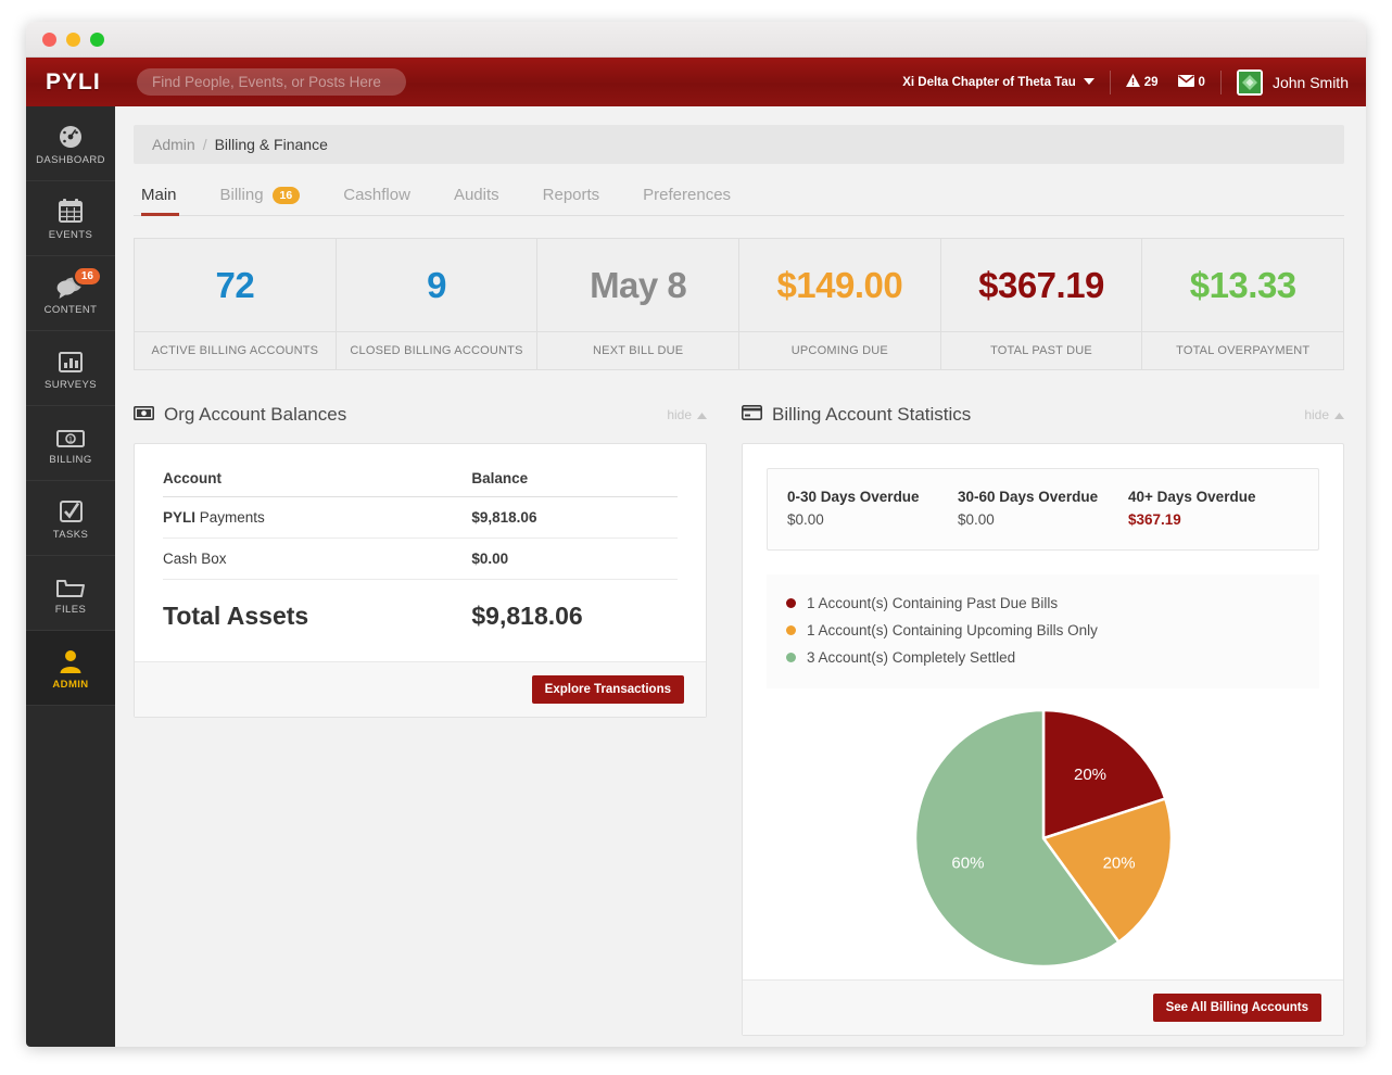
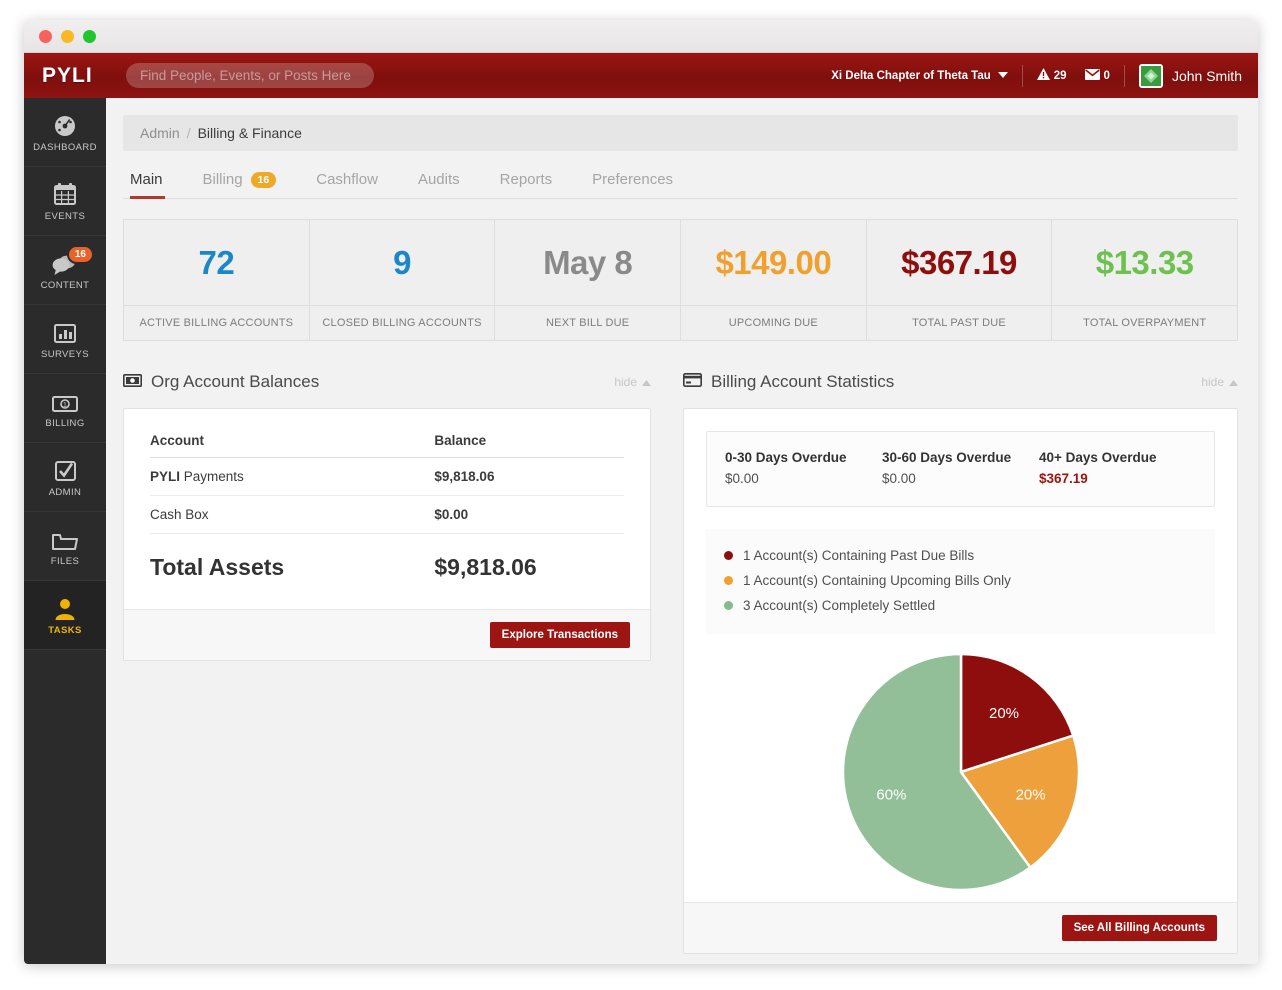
  PYLI
  Find People, Events, or Posts Here
  Xi Delta Chapter of Theta Tau
  29
  0
  John Smith
  DASHBOARD
  EVENTS
  16
  CONTENT
  SURVEYS
  BILLING
- TASKS
+ ADMIN
  FILES
- ADMIN
+ TASKS
  Admin
  /
  Billing & Finance
  Main
  Billing
  16
  Cashflow
  Audits
  Reports
  Preferences
  72
  ACTIVE BILLING ACCOUNTS
  9
  CLOSED BILLING ACCOUNTS
  May 8
  NEXT BILL DUE
  $149.00
  UPCOMING DUE
  $367.19
  TOTAL PAST DUE
  $13.33
  TOTAL OVERPAYMENT
  Org Account Balances
  hide
  Account	Balance
  PYLI Payments	$9,818.06
  Cash Box	$0.00
  Total Assets	$9,818.06
  Explore Transactions
  Billing Account Statistics
  hide
  0-30 Days Overdue
  $0.00
  30-60 Days Overdue
  $0.00
  40+ Days Overdue
  $367.19
  1 Account(s) Containing Past Due Bills
  1 Account(s) Containing Upcoming Bills Only
  3 Account(s) Completely Settled
  20%
  20%
  60%
  See All Billing Accounts
